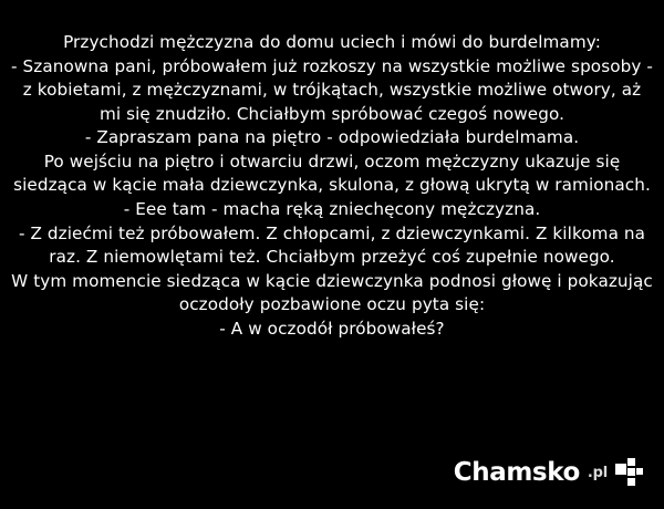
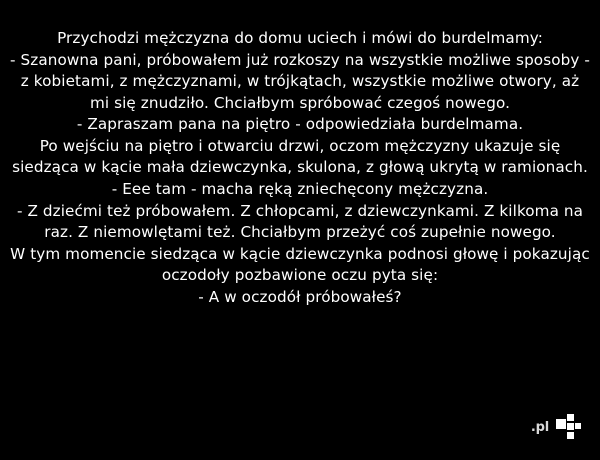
  Przychodzi mężczyzna do domu uciech i mówi do burdelmamy:
  - Szanowna pani, próbowałem już rozkoszy na wszystkie możliwe sposoby - z kobietami, z mężczyznami, w trójkątach, wszystkie możliwe otwory, aż mi się znudziło. Chciałbym spróbować czegoś nowego.
  - Zapraszam pana na piętro - odpowiedziała burdelmama.
  Po wejściu na piętro i otwarciu drzwi, oczom mężczyzny ukazuje się siedząca w kącie mała dziewczynka, skulona, z głową ukrytą w ramionach.
  - Eee tam - macha ręką zniechęcony mężczyzna.
  - Z dziećmi też próbowałem. Z chłopcami, z dziewczynkami. Z kilkoma na raz. Z niemowlętami też. Chciałbym przeżyć coś zupełnie nowego.
  W tym momencie siedząca w kącie dziewczynka podnosi głowę i pokazując oczodoły pozbawione oczu pyta się:
  - A w oczodół próbowałeś?
- Chamsko
  .pl
